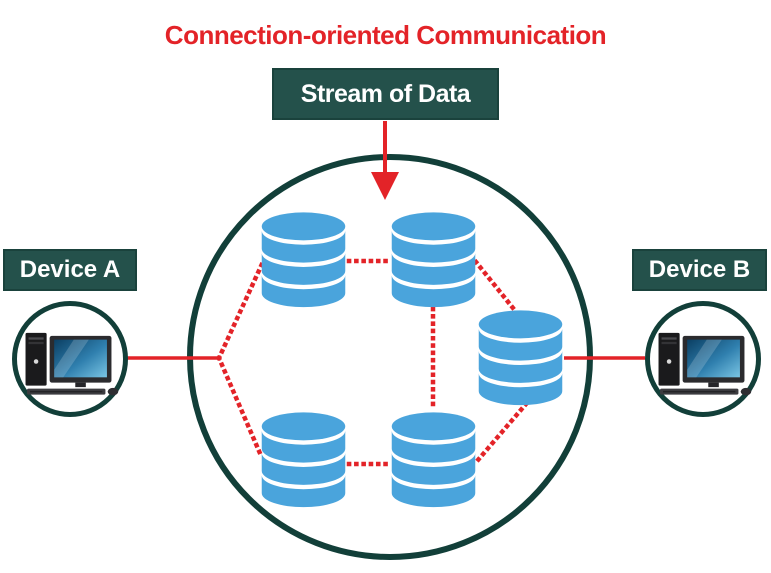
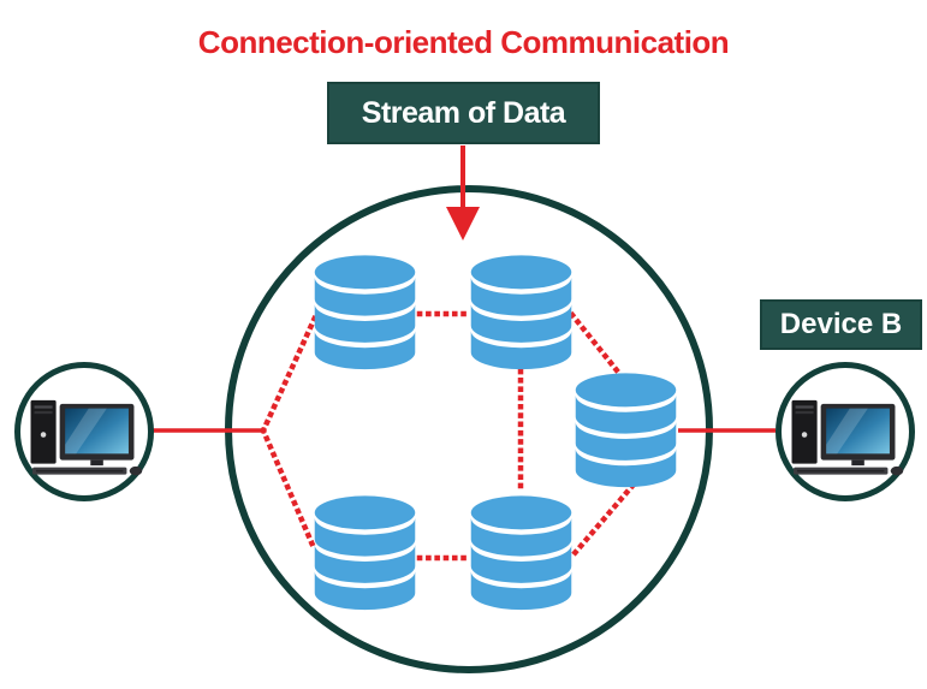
  Connection-oriented Communication
  Stream of Data
- Device A
  Device B
